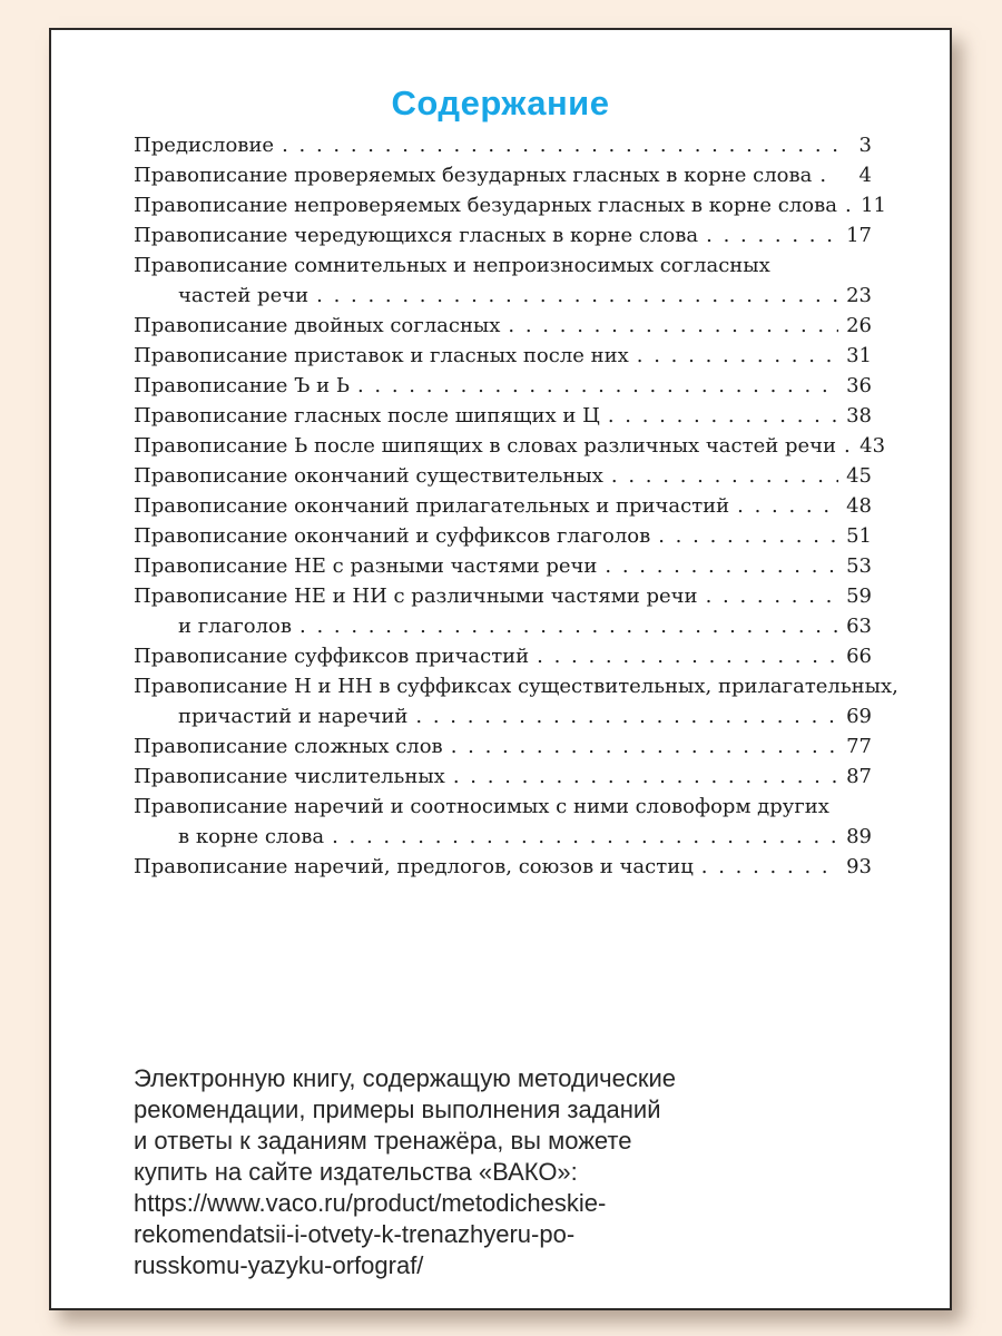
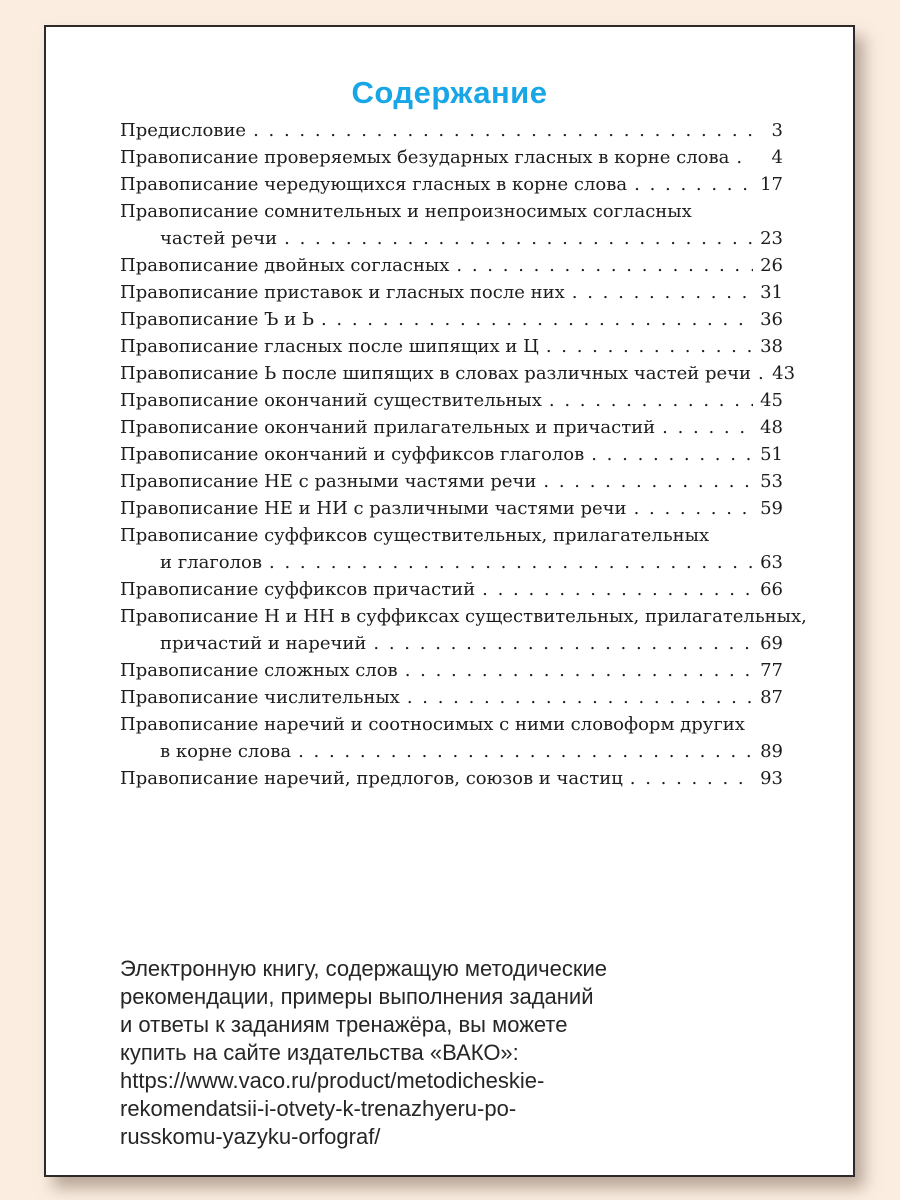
  Содержание
  Предисловие
  3
  Правописание проверяемых безударных гласных в корне слова
  4
- Правописание непроверяемых безударных гласных в корне слова
- 11
  Правописание чередующихся гласных в корне слова
  17
  Правописание сомнительных и непроизносимых согласных
  частей речи
  23
  Правописание двойных согласных
  26
  Правописание приставок и гласных после них
  31
  Правописание Ъ и Ь
  36
  Правописание гласных после шипящих и Ц
  38
  Правописание Ь после шипящих в словах различных частей речи
  43
  Правописание окончаний существительных
  45
  Правописание окончаний прилагательных и причастий
  48
  Правописание окончаний и суффиксов глаголов
  51
  Правописание НЕ с разными частями речи
  53
  Правописание НЕ и НИ с различными частями речи
  59
+ Правописание суффиксов существительных, прилагательных
  и глаголов
  63
  Правописание суффиксов причастий
  66
  Правописание Н и НН в суффиксах существительных, прилагательных,
  причастий и наречий
  69
  Правописание сложных слов
  77
  Правописание числительных
  87
  Правописание наречий и соотносимых с ними словоформ других
  в корне слова
  89
  Правописание наречий, предлогов, союзов и частиц
  93
  Электронную книгу, содержащую методические
  рекомендации, примеры выполнения заданий
  и ответы к заданиям тренажёра, вы можете
  купить на сайте издательства «ВАКО»:
  https://www.vaco.ru/product/metodicheskie-
  rekomendatsii-i-otvety-k-trenazhyeru-po-
  russkomu-yazyku-orfograf/
